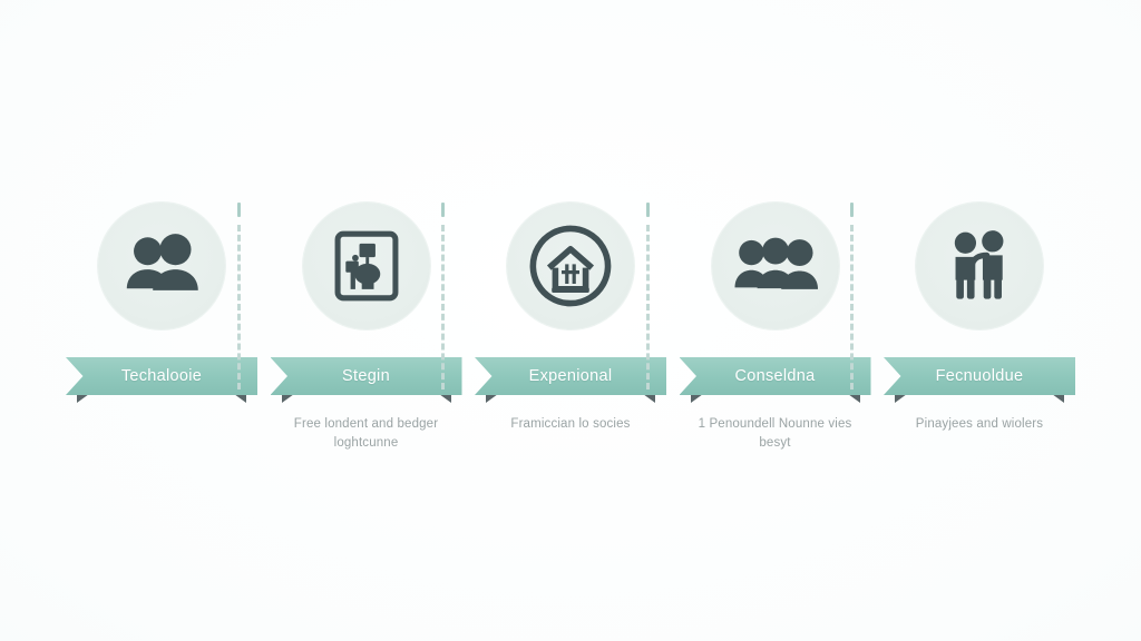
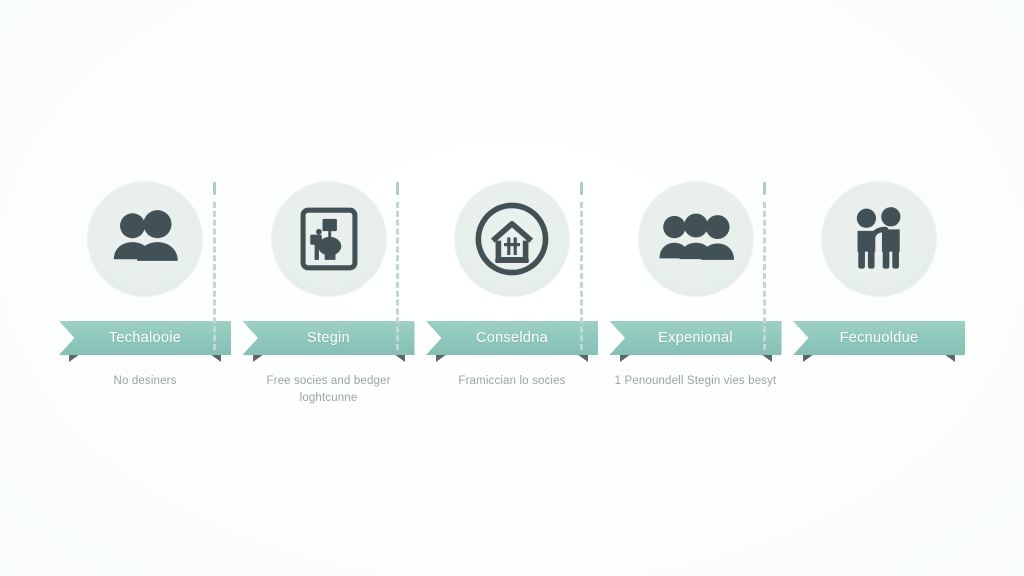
  Techalooie
+ No desiners
  Stegin
- Free londent and bedger loghtcunne
+ Free socies and bedger loghtcunne
- Expenional
+ Conseldna
  Framiccian lo socies
- Conseldna
+ Expenional
- 1 Penoundell Nounne vies besyt
+ 1 Penoundell Stegin vies besyt
  Fecnuoldue
- Pinayjees and wiolers
